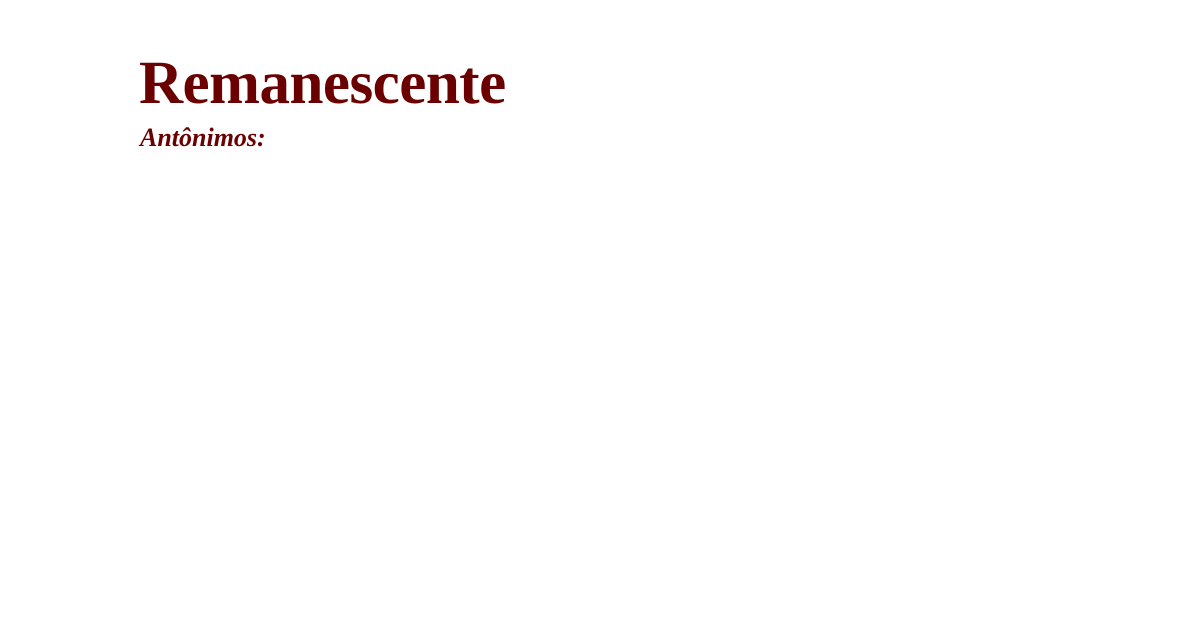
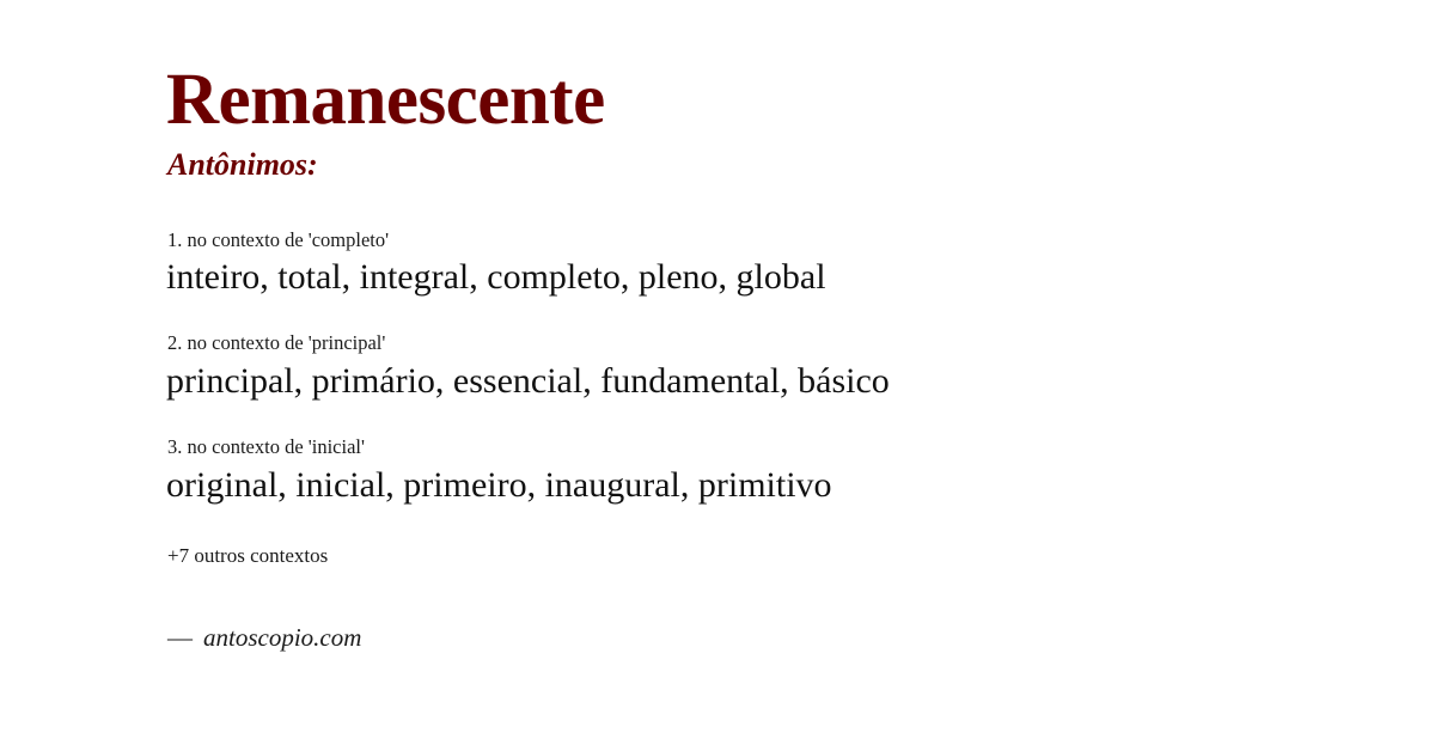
  Remanescente
  Antônimos:
+ 1. no contexto de 'completo'
+ inteiro, total, integral, completo, pleno, global
+ 2. no contexto de 'principal'
+ principal, primário, essencial, fundamental, básico
+ 3. no contexto de 'inicial'
+ original, inicial, primeiro, inaugural, primitivo
+ +7 outros contextos
+ — antoscopio.com
